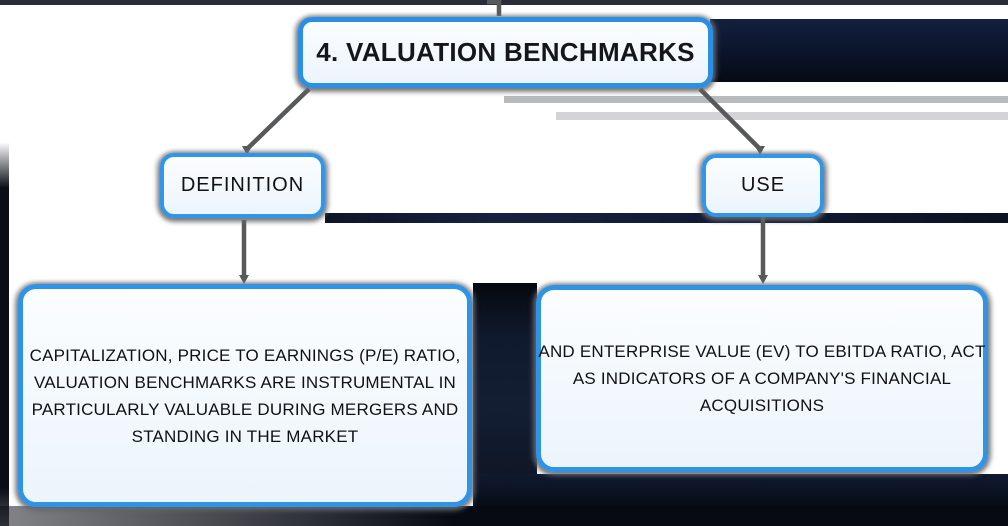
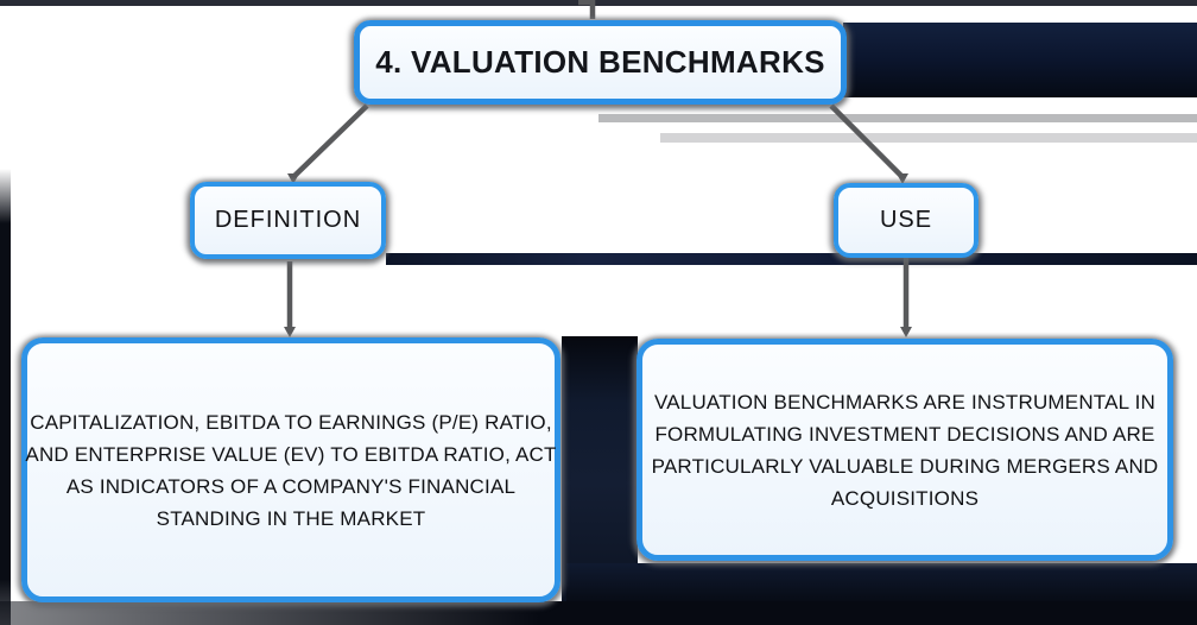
  4. VALUATION BENCHMARKS
  DEFINITION
  USE
- CAPITALIZATION, PRICE TO EARNINGS (P/E) RATIO,
+ CAPITALIZATION, EBITDA TO EARNINGS (P/E) RATIO,
- VALUATION BENCHMARKS ARE INSTRUMENTAL IN
+ AND ENTERPRISE VALUE (EV) TO EBITDA RATIO, ACT
- PARTICULARLY VALUABLE DURING MERGERS AND
+ AS INDICATORS OF A COMPANY'S FINANCIAL
  STANDING IN THE MARKET
- AND ENTERPRISE VALUE (EV) TO EBITDA RATIO, ACT
+ VALUATION BENCHMARKS ARE INSTRUMENTAL IN
+ FORMULATING INVESTMENT DECISIONS AND ARE
- AS INDICATORS OF A COMPANY'S FINANCIAL
+ PARTICULARLY VALUABLE DURING MERGERS AND
  ACQUISITIONS
